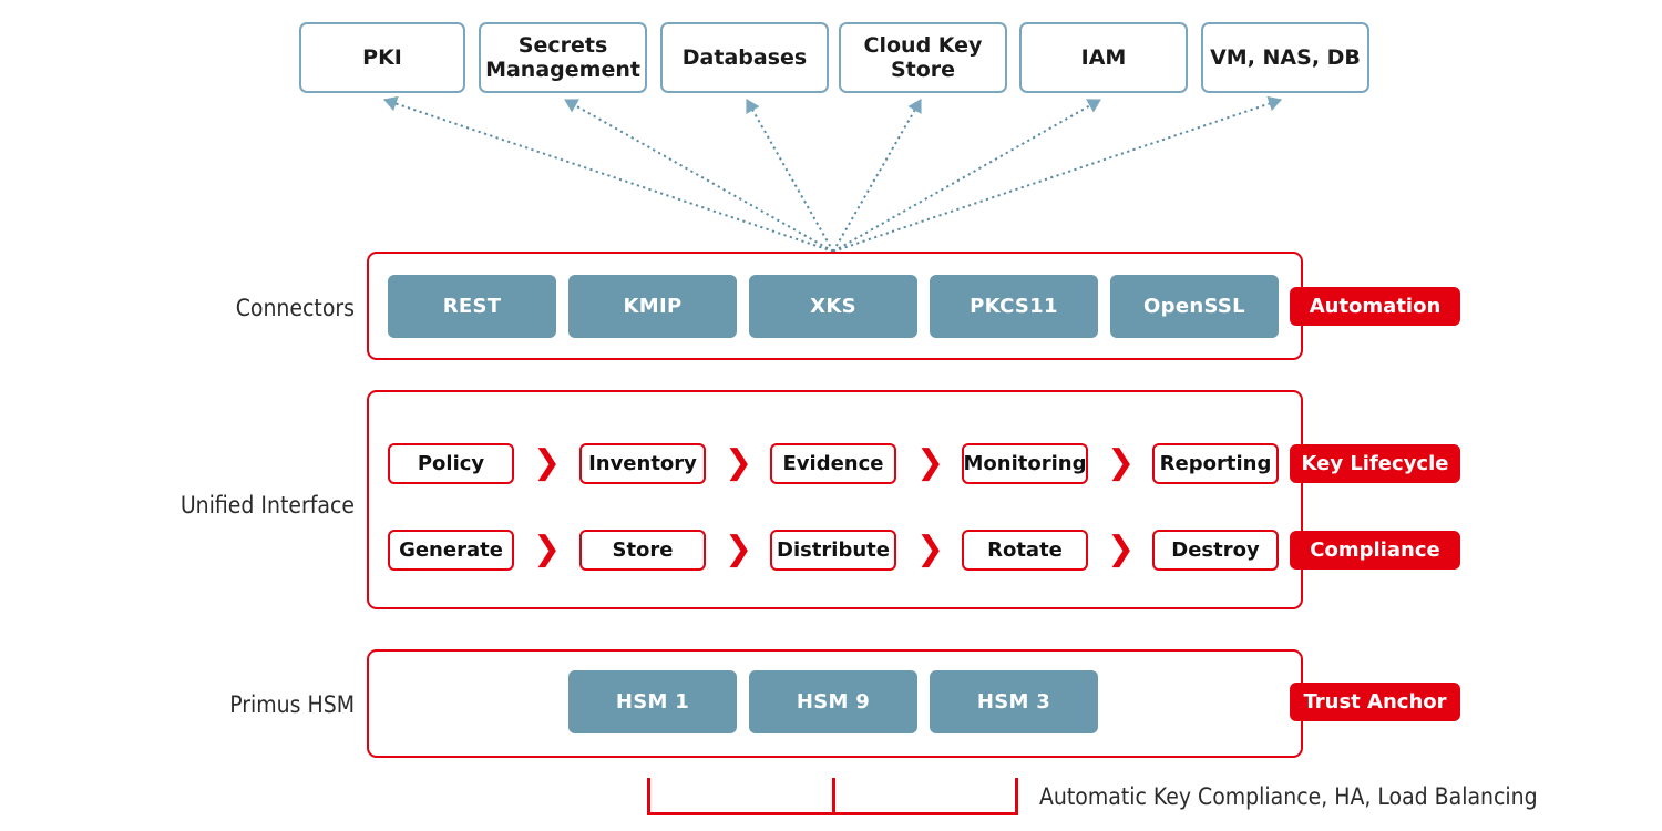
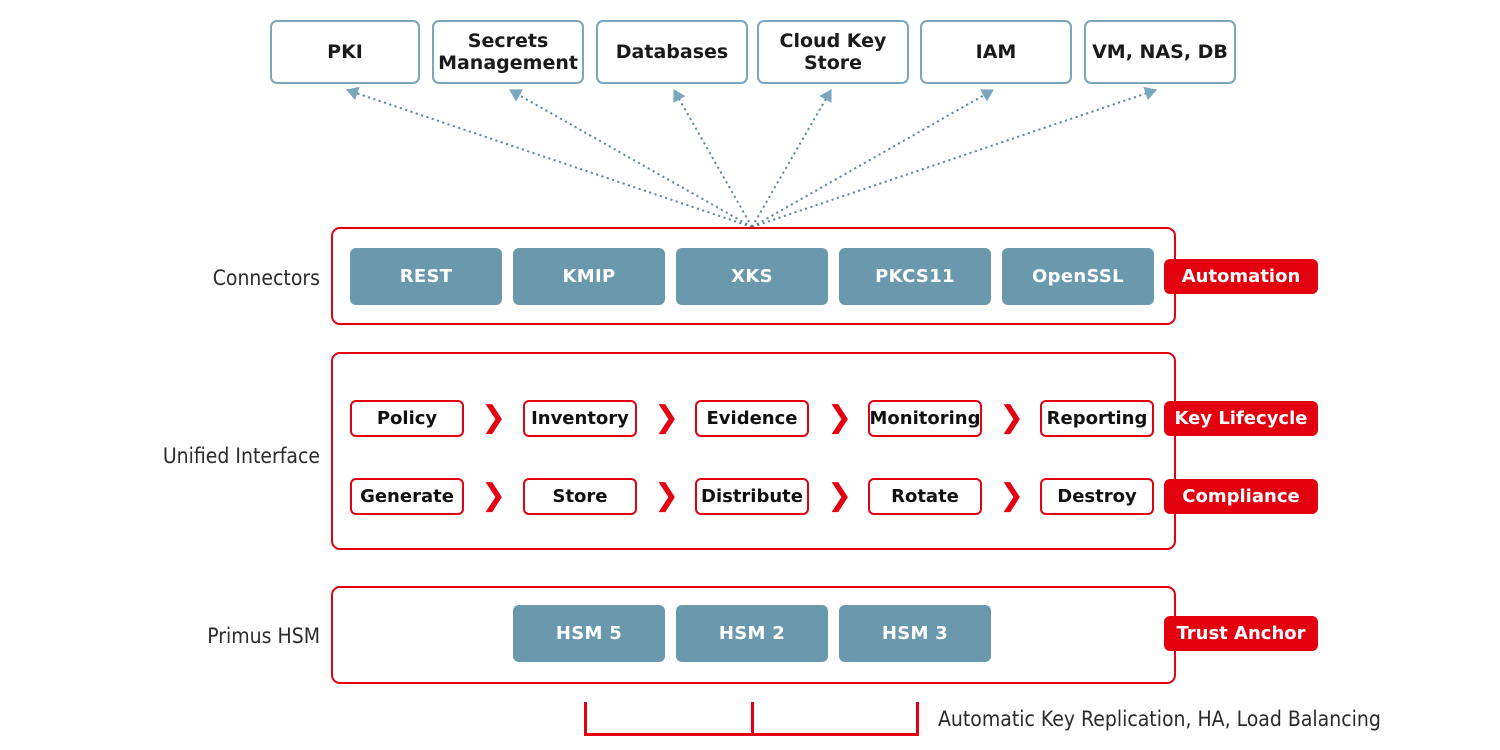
  PKI
  Secrets
  Management
  Databases
  Cloud Key
  Store
  IAM
  VM, NAS, DB
  Connectors
  REST
  KMIP
  XKS
  PKCS11
  OpenSSL
  Automation
  Unified Interface
  Policy
  ❯
  Inventory
  ❯
  Evidence
  ❯
  Monitoring
  ❯
  Reporting
  Key Lifecycle
  Generate
  ❯
  Store
  ❯
  Distribute
  ❯
  Rotate
  ❯
  Destroy
  Compliance
  Primus HSM
- HSM 1
+ HSM 5
- HSM 9
+ HSM 2
  HSM 3
  Trust Anchor
- Automatic Key Compliance, HA, Load Balancing
+ Automatic Key Replication, HA, Load Balancing
